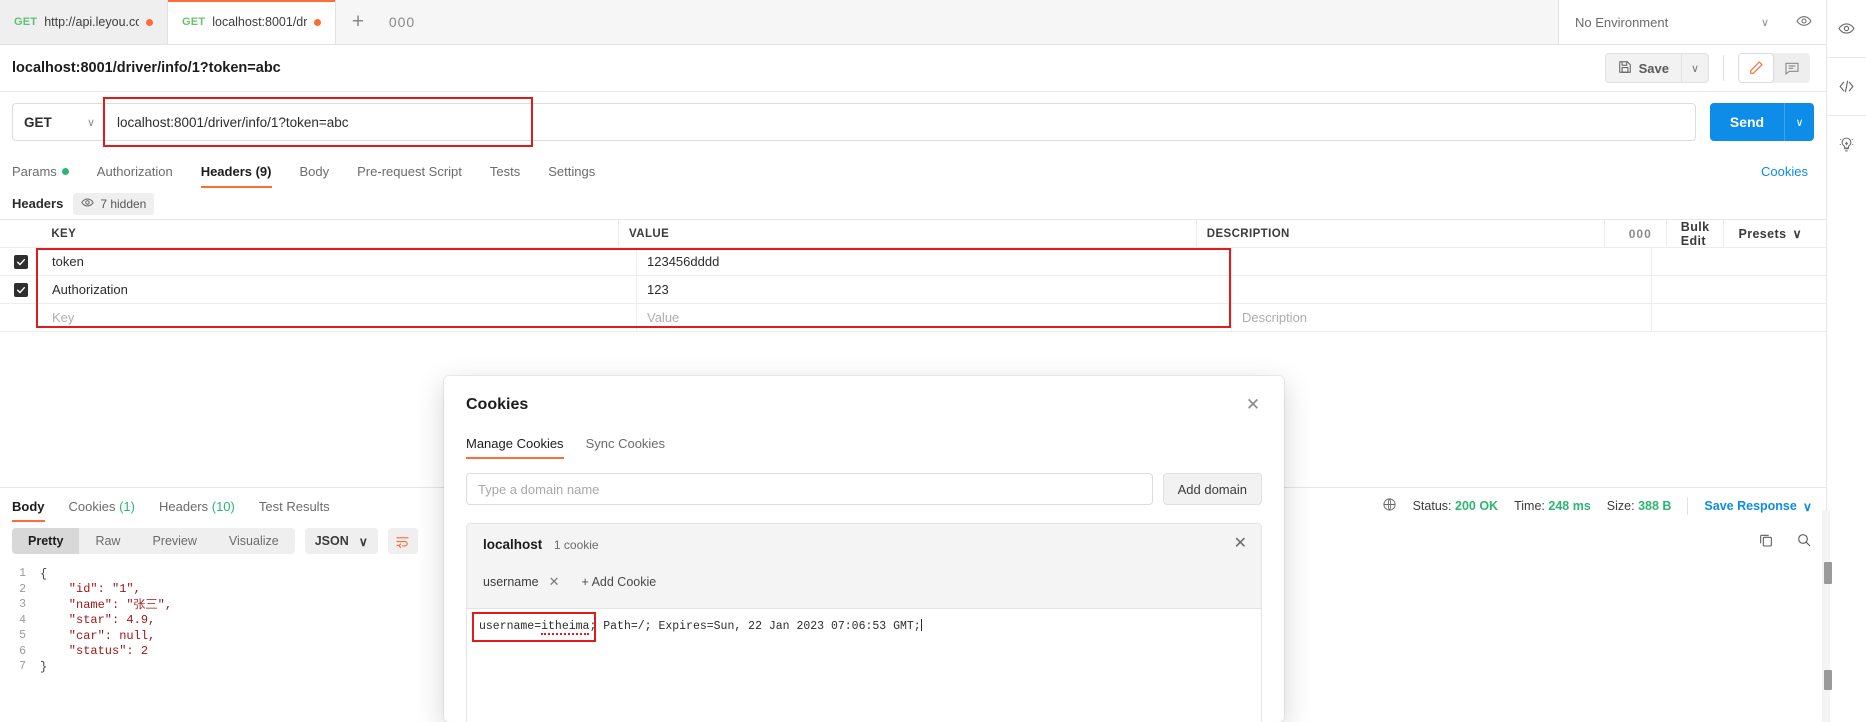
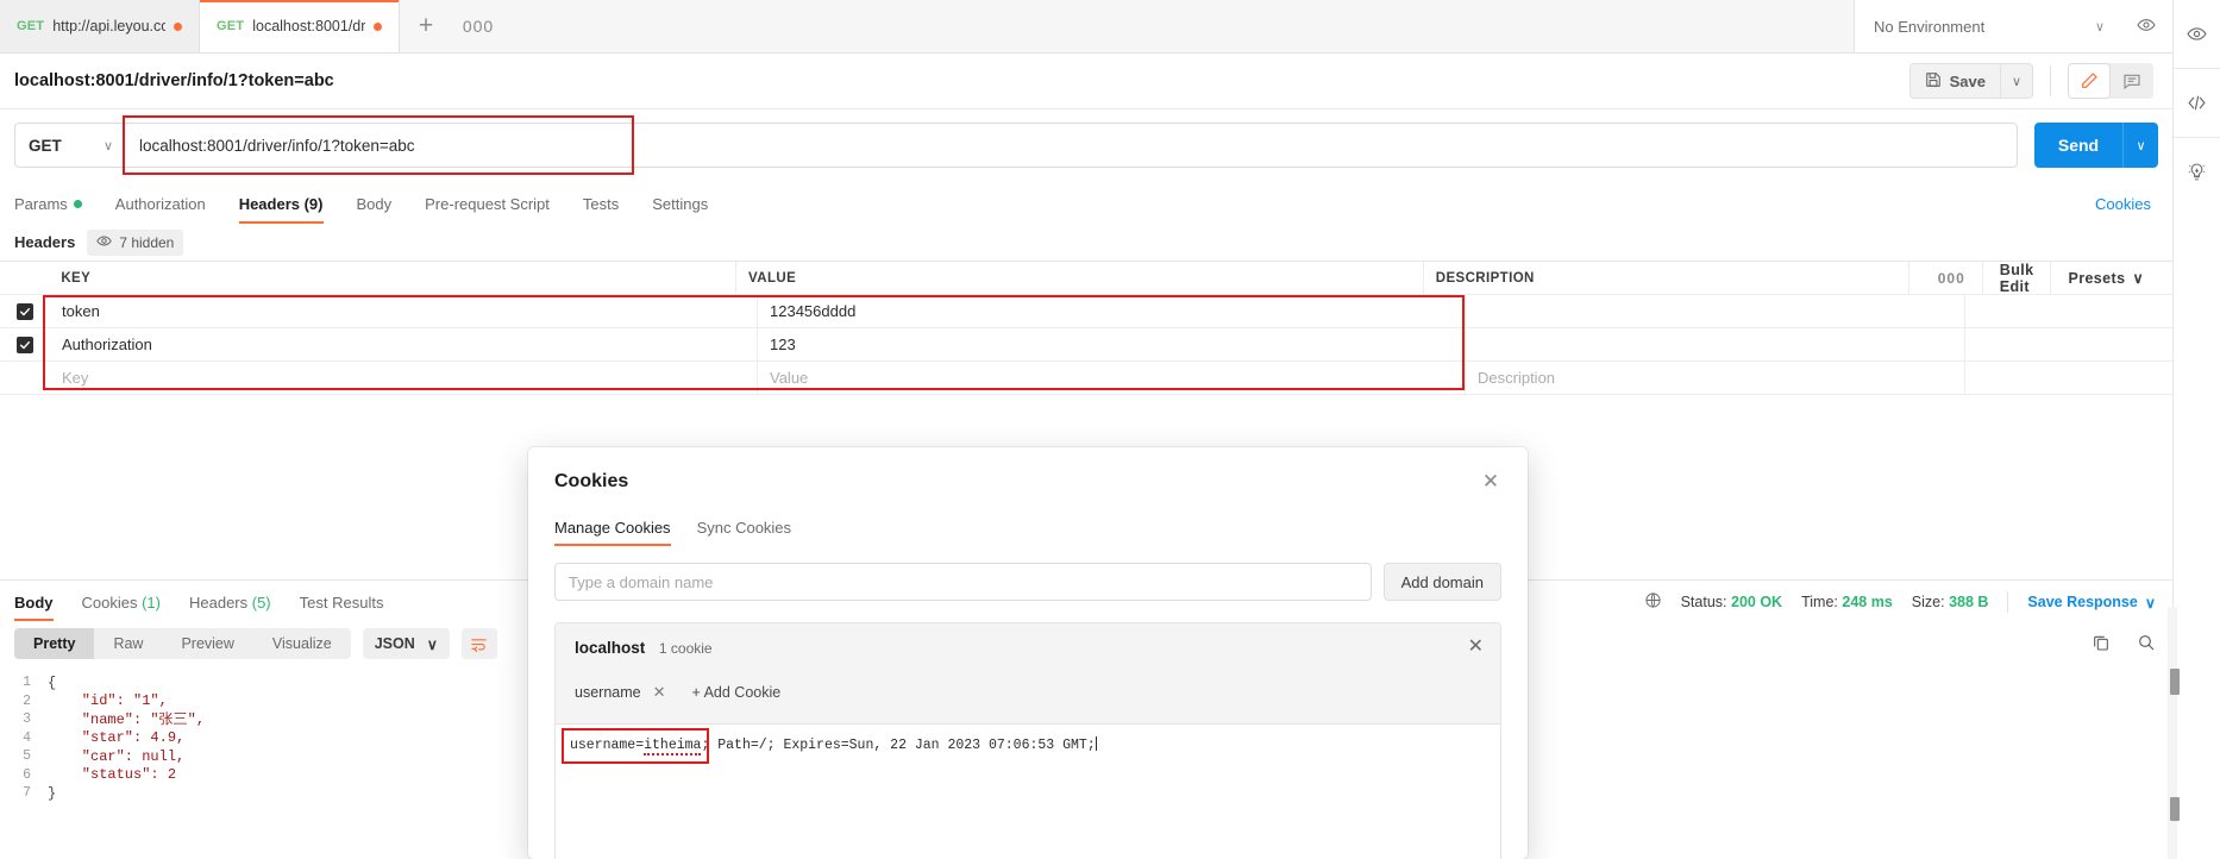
  GET
  http://api.leyou.co
  GET
  localhost:8001/dr
  +
  000
  No Environment
  ∨
  localhost:8001/driver/info/1?token=abc
  Save
  ∨
  GET
  ∨
  localhost:8001/driver/info/1?token=abc
  Send
  ∨
  Params
  Authorization
  Headers (9)
  Body
  Pre-request Script
  Tests
  Settings
  Cookies
  Headers
  7 hidden
  KEY
  VALUE
  DESCRIPTION
  000
  Bulk Edit
  Presets
  ∨
  token
  123456dddd
  Authorization
  123
  Key
  Value
  Description
  Body
  Cookies (1)
- Headers (10)
+ Headers (5)
  Test Results
  Status: 200 OK
  Time: 248 ms
  Size: 388 B
  Save Response
  ∨
  Pretty
  Raw
  Preview
  Visualize
  JSON
  ∨
  1
  {
  2
  "id": "1",
  3
  "name": "张三",
  4
  "star": 4.9,
  5
  "car": null,
  6
  "status": 2
  7
  }
  Cookies
  ✕
  Manage Cookies
  Sync Cookies
  Type a domain name
  Add domain
  localhost 1 cookie
  ✕
  username
  ✕
  + Add Cookie
  username=itheima; Path=/; Expires=Sun, 22 Jan 2023 07:06:53 GMT;
